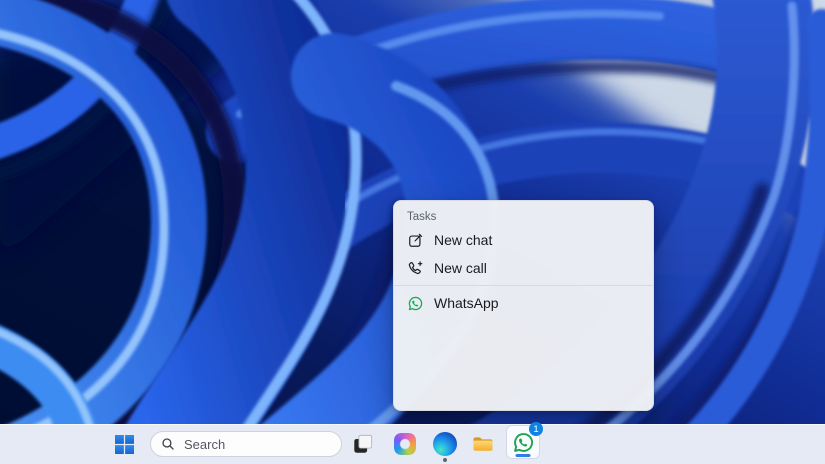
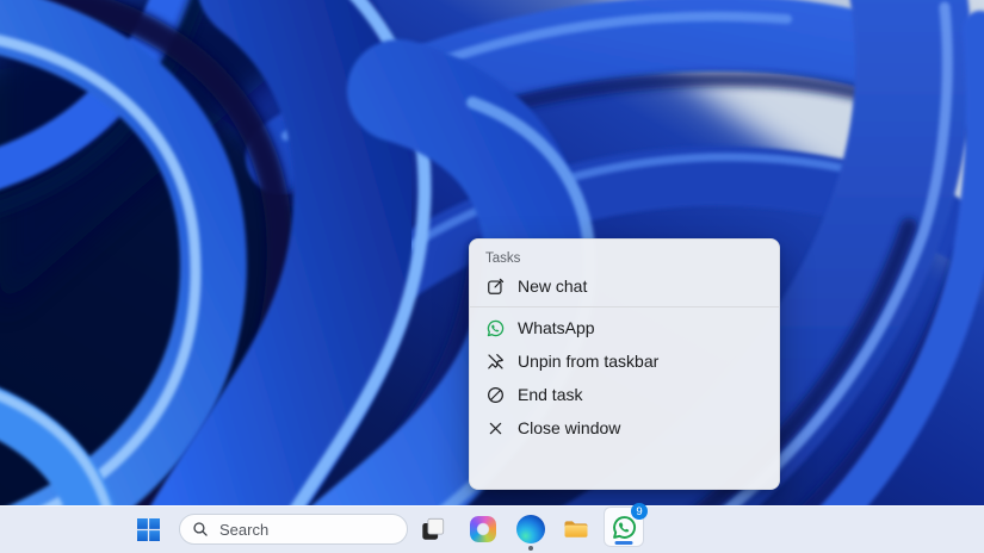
  Tasks
  New chat
- New call
  WhatsApp
+ Unpin from taskbar
+ End task
+ Close window
  Search
- 1
+ 9
